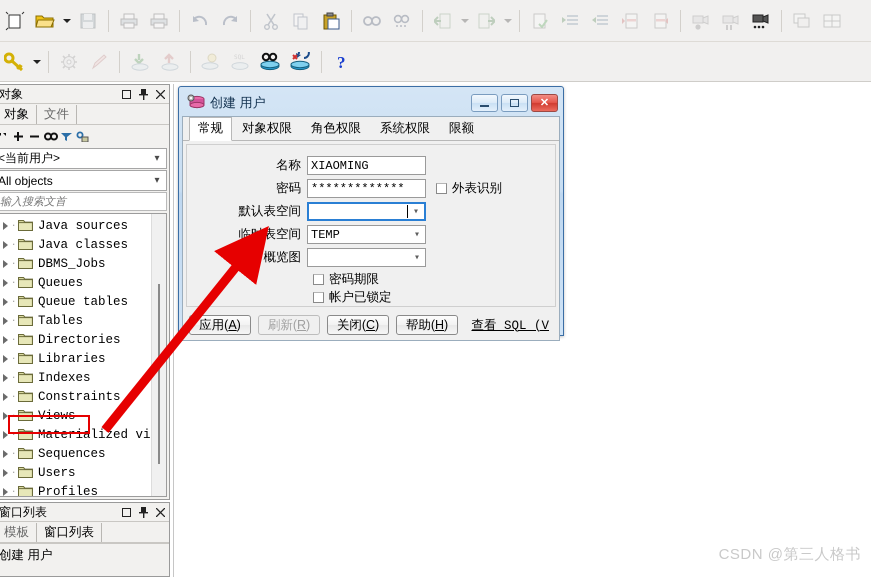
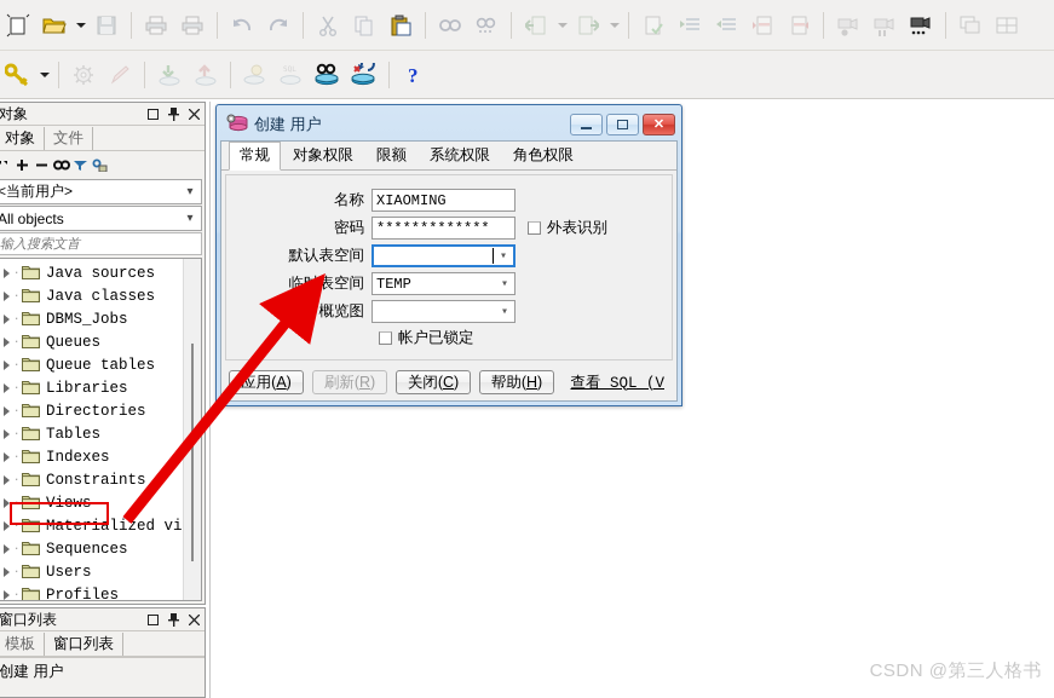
  ?
  对象
  对象
  文件
  <当前用户>
  ▾
  All objects
  ▾
  输入搜索文首
  Java sources
  Java classes
  DBMS_Jobs
  Queues
  Queue tables
- Tables
+ Libraries
  Directories
- Libraries
+ Tables
  Indexes
  Constraints
  Views
  Materialized vi
  Sequences
  Users
  Profiles
  窗口列表
  模板
  窗口列表
  创建 用户
  创建 用户
  ✕
  常规
  对象权限
- 角色权限
+ 限额
  系统权限
- 限额
+ 角色权限
  名称
  XIAOMING
  密码
  *************
  外表识别
  默认表空间
  ▾
  临时表空间
  TEMP
  ▾
  概览图
  ▾
- 密码期限
  帐户已锁定
  应用(
  A
  )
  刷新(
  R
  )
  关闭(
  C
  )
  帮助(
  H
  )
  查看 SQL (V
  CSDN @第三人格书
